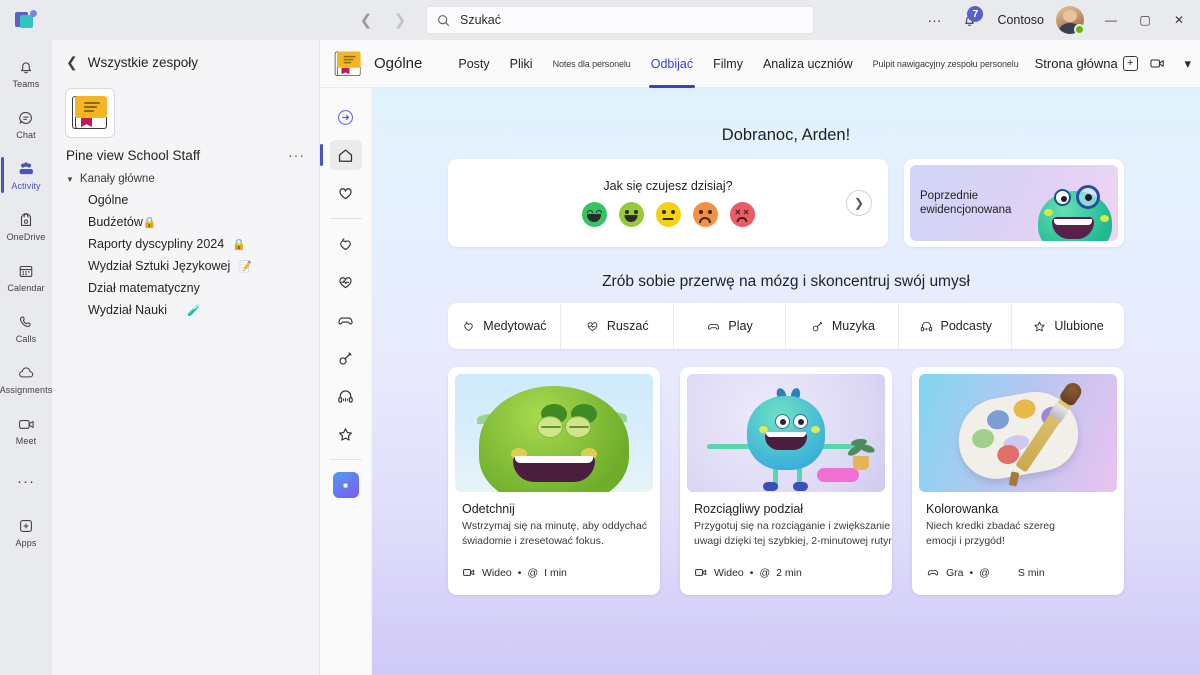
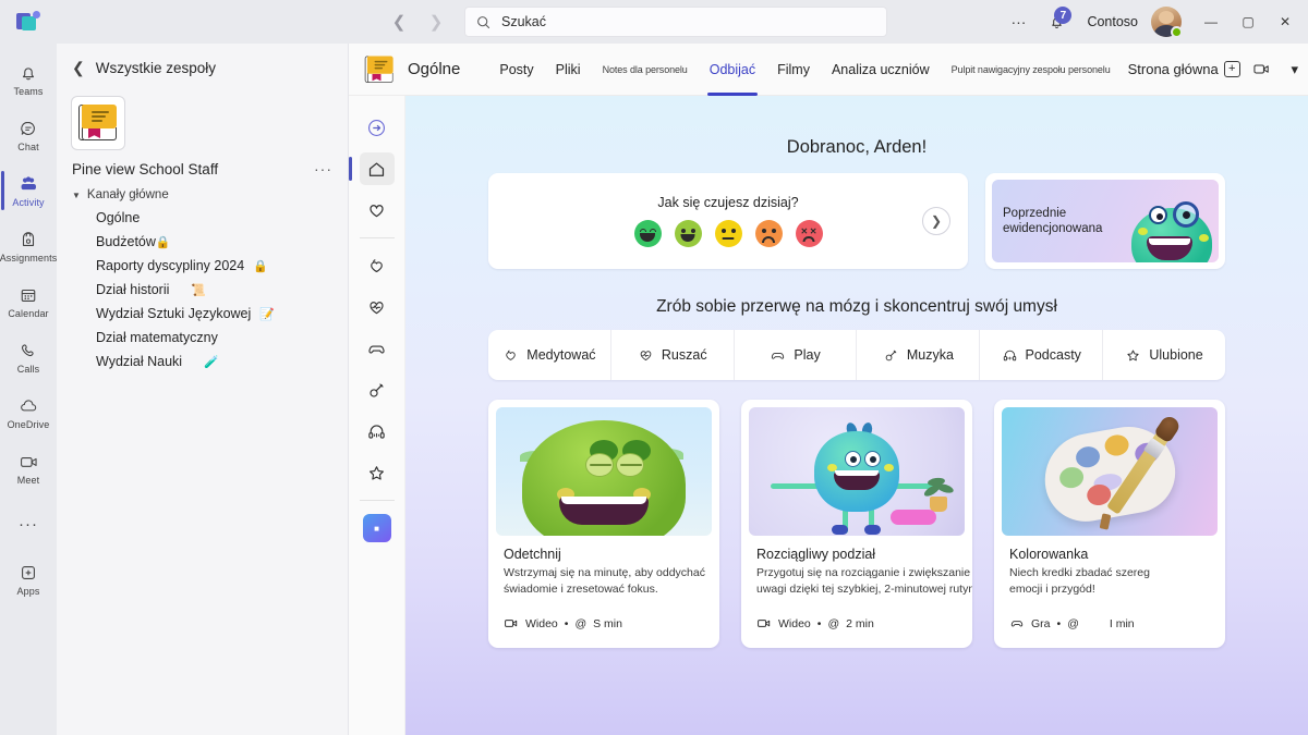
  ❮
  ❯
  Szukać
  ···
  7
  Contoso
  —
  ▢
  ✕
  Teams
  Chat
  Activity
- OneDrive
+ Assignments
  Calendar
  Calls
- Assignments
+ OneDrive
  Meet
  ···
  Apps
  ❮
  Wszystkie zespoły
  Pine view School Staff
  ···
  ▼
  Kanały główne
  Ogólne
  Budżetów
  🔒
  Raporty dyscypliny 2024
  🔒
+ Dział historii
+ 📜
  Wydział Sztuki Językowej
  📝
  Dział matematyczny
  Wydział Nauki
  🧪
  Ogólne
  Posty
  Pliki
  Notes dla personelu
  Odbijać
  Filmy
  Analiza uczniów
  Pulpit nawigacyjny zespołu personelu
  Strona główna
  +
  ▾
  ■
  Dobranoc, Arden!
  Jak się czujesz dzisiaj?
  ✕
  ✕
  ❯
  Poprzednie ewidencjonowana
  Zrób sobie przerwę na mózg i skoncentruj swój umysł
  Medytować
  Ruszać
  Play
  Muzyka
  Podcasty
  Ulubione
  Odetchnij
  Wstrzymaj się na minutę, aby oddychać
  świadomie i zresetować fokus.
  Wideo
  •
  @
- I min
+ S min
  Rozciągliwy podział
  Przygotuj się na rozciąganie i zwiększanie
  uwagi dzięki tej szybkiej, 2-minutowej rutyn
  Wideo
  •
  @
  2 min
  Kolorowanka
  Niech kredki zbadać szereg
  emocji i przygód!
  Gra
  •
  @
- S min
+ I min
